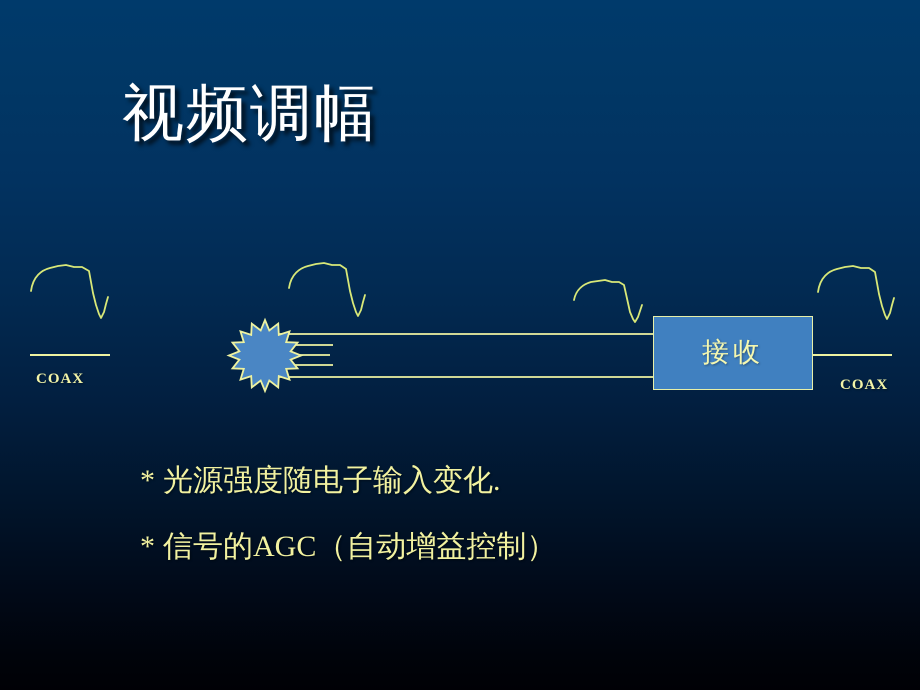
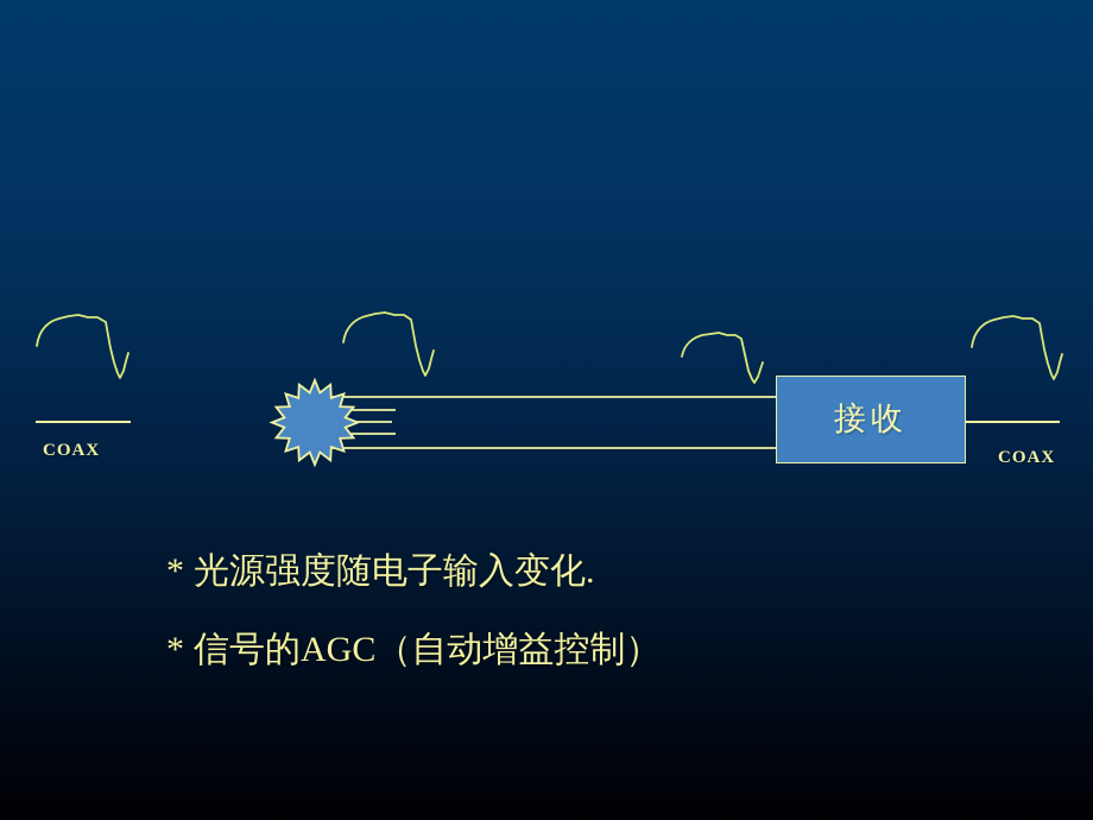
- 视频调幅
  接收
  COAX
  COAX
  * 光源强度随电子输入变化.
  * 信号的AGC（自动增益控制）
